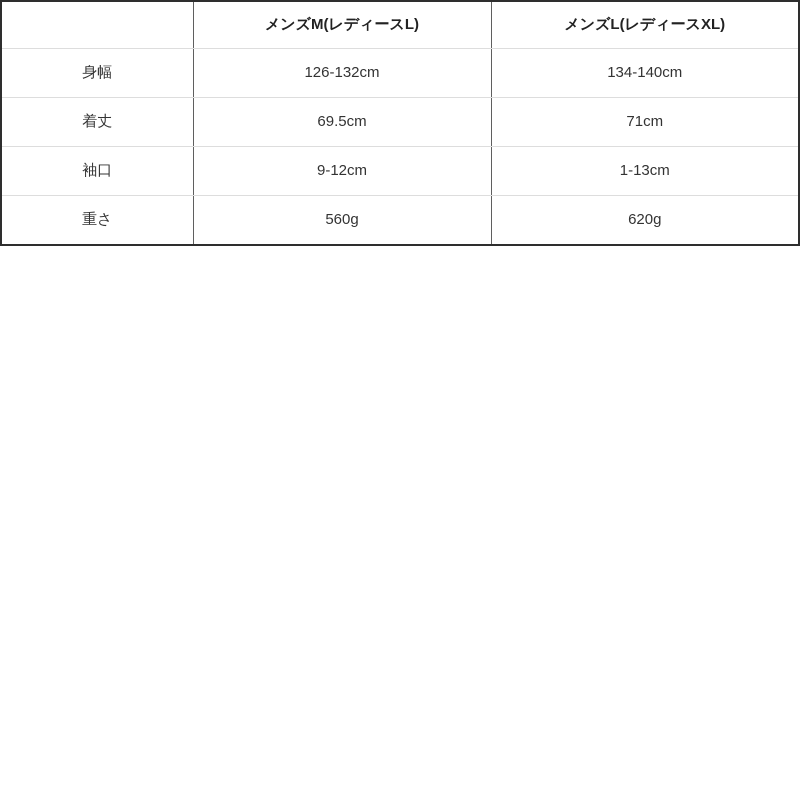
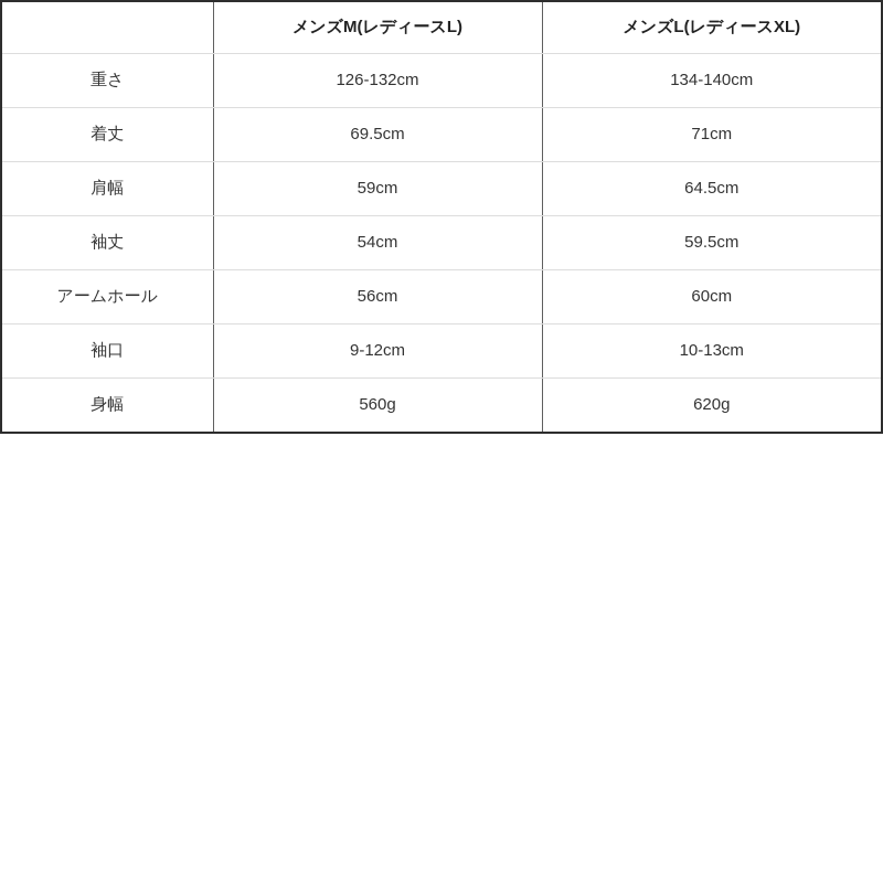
  	メンズM(レディースL)	メンズL(レディースXL)
- 身幅	126-132cm	134-140cm
+ 重さ	126-132cm	134-140cm
  着丈	69.5cm	71cm
+ 肩幅	59cm	64.5cm
+ 袖丈	54cm	59.5cm
+ アームホール	56cm	60cm
- 袖口	9-12cm	1-13cm
+ 袖口	9-12cm	10-13cm
- 重さ	560g	620g
+ 身幅	560g	620g
